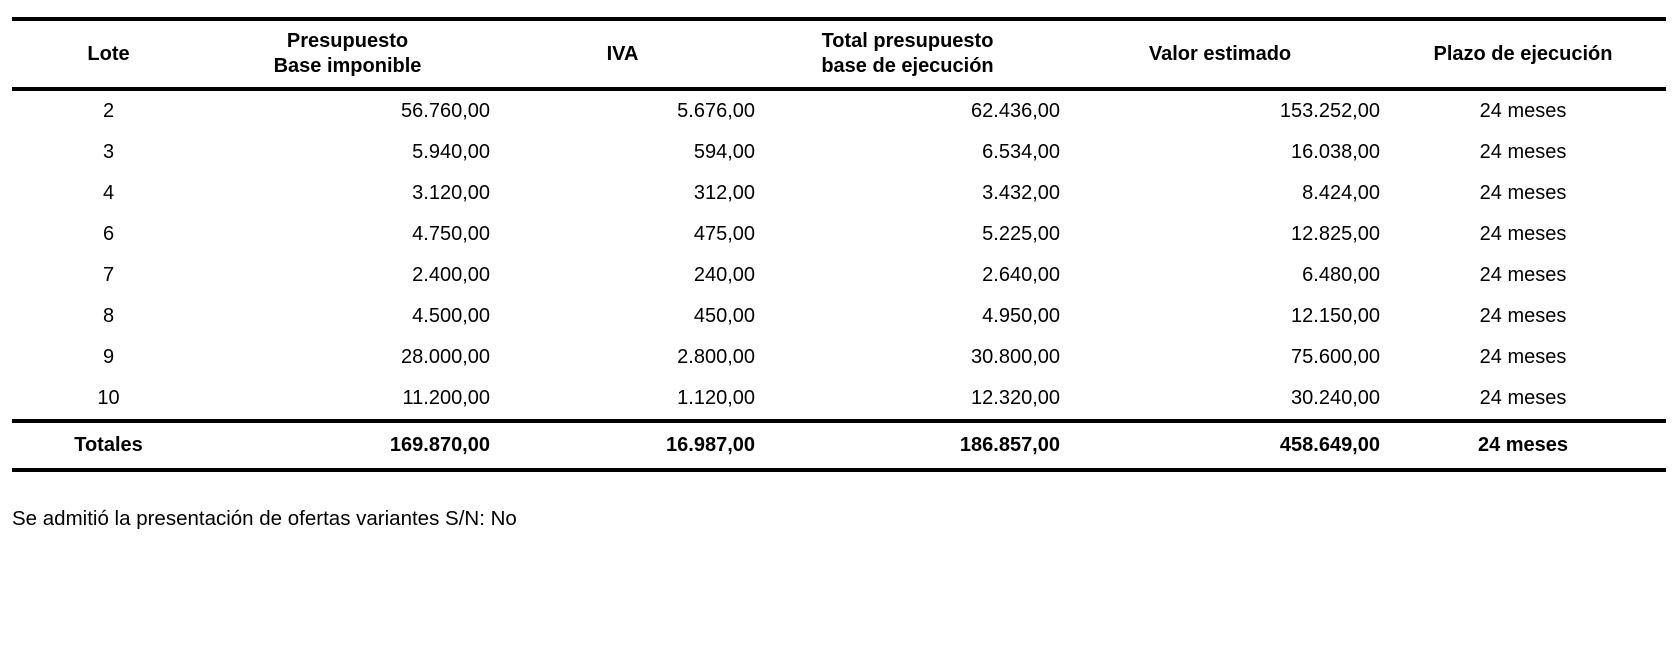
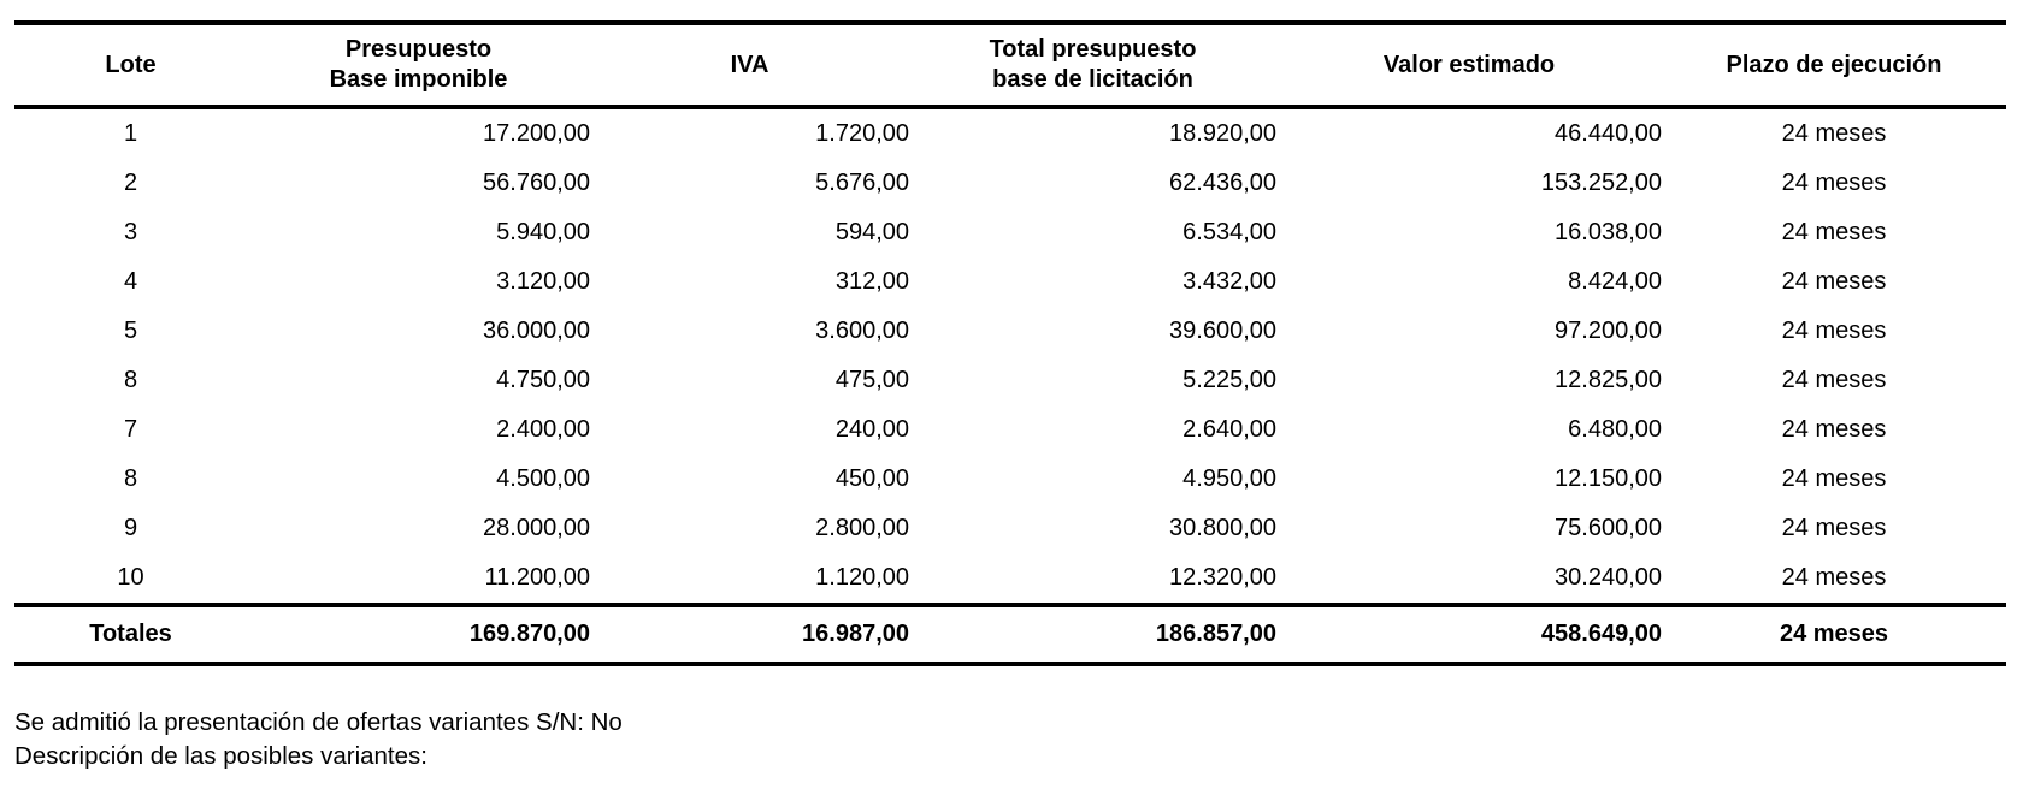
- Lote	Presupuesto Base imponible	IVA	Total presupuesto base de ejecución	Valor estimado	Plazo de ejecución
+ Lote	Presupuesto Base imponible	IVA	Total presupuesto base de licitación	Valor estimado	Plazo de ejecución
+ 1	17.200,00	1.720,00	18.920,00	46.440,00	24 meses
  2	56.760,00	5.676,00	62.436,00	153.252,00	24 meses
  3	5.940,00	594,00	6.534,00	16.038,00	24 meses
  4	3.120,00	312,00	3.432,00	8.424,00	24 meses
+ 5	36.000,00	3.600,00	39.600,00	97.200,00	24 meses
- 6	4.750,00	475,00	5.225,00	12.825,00	24 meses
+ 8	4.750,00	475,00	5.225,00	12.825,00	24 meses
  7	2.400,00	240,00	2.640,00	6.480,00	24 meses
  8	4.500,00	450,00	4.950,00	12.150,00	24 meses
  9	28.000,00	2.800,00	30.800,00	75.600,00	24 meses
  10	11.200,00	1.120,00	12.320,00	30.240,00	24 meses
  Totales	169.870,00	16.987,00	186.857,00	458.649,00	24 meses
  Se admitió la presentación de ofertas variantes S/N: No
+ Descripción de las posibles variantes:
